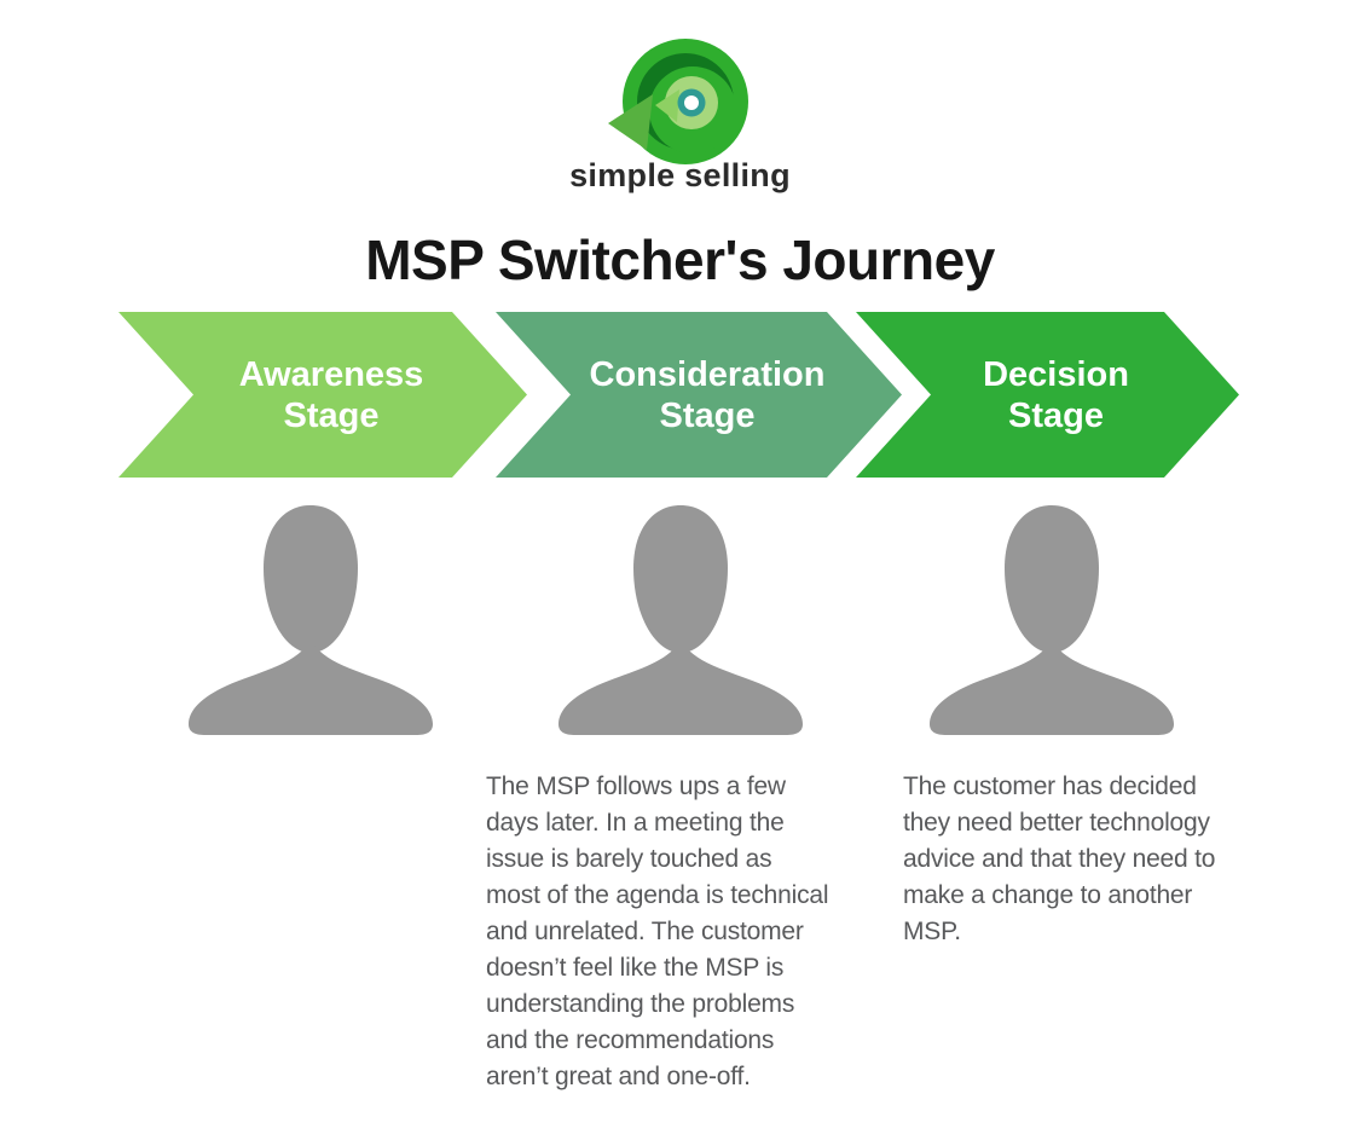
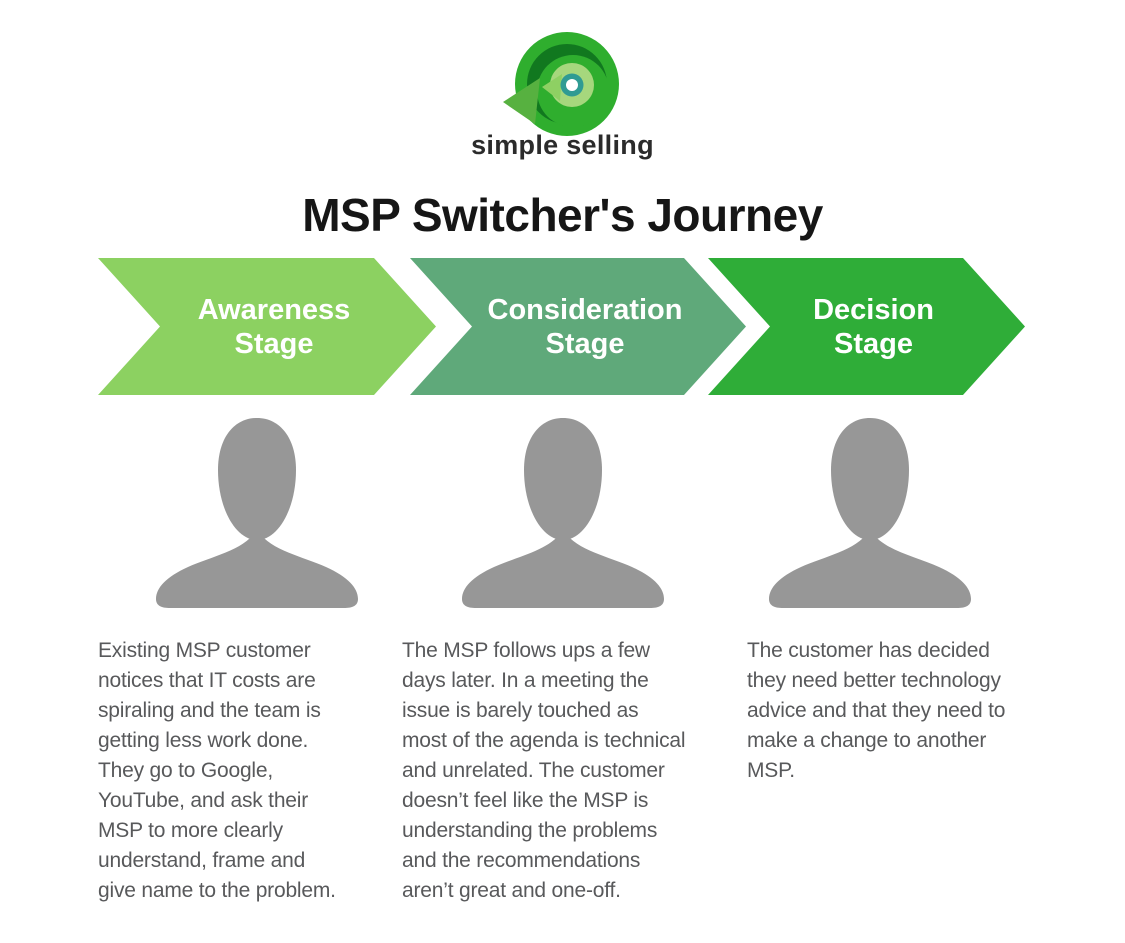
  simple selling
  MSP Switcher's Journey
  Awareness
  Stage
  Consideration
  Stage
  Decision
  Stage
+ Existing MSP customer
+ notices that IT costs are
+ spiraling and the team is
+ getting less work done.
+ They go to Google,
+ YouTube, and ask their
+ MSP to more clearly
+ understand, frame and
+ give name to the problem.
  The MSP follows ups a few
  days later. In a meeting the
  issue is barely touched as
  most of the agenda is technical
  and unrelated. The customer
  doesn’t feel like the MSP is
  understanding the problems
  and the recommendations
  aren’t great and one-off.
  The customer has decided
  they need better technology
  advice and that they need to
  make a change to another
  MSP.
